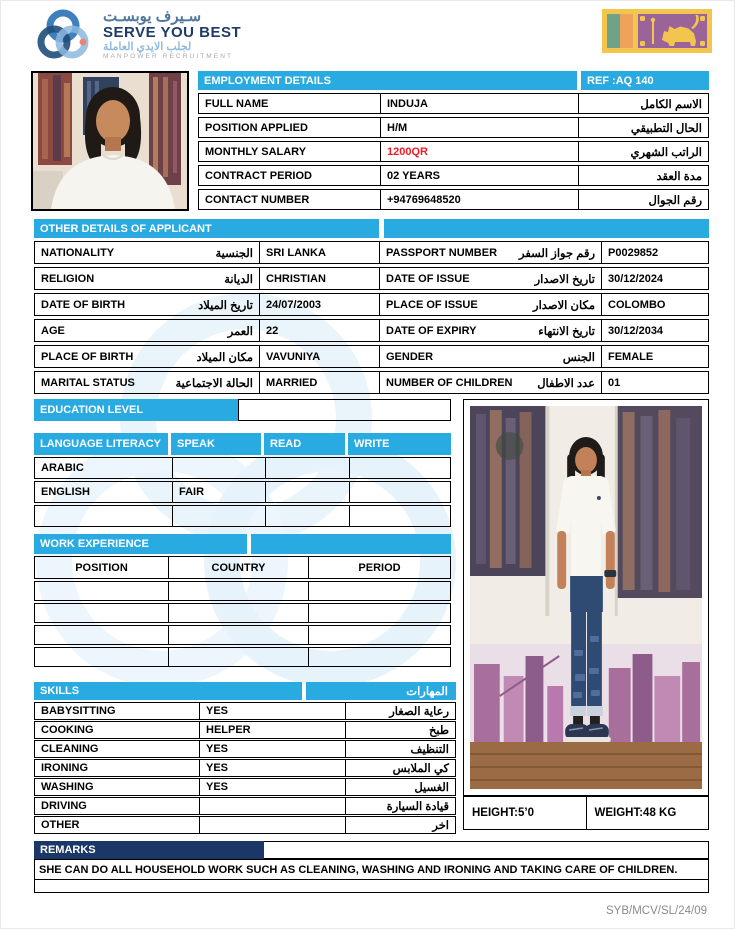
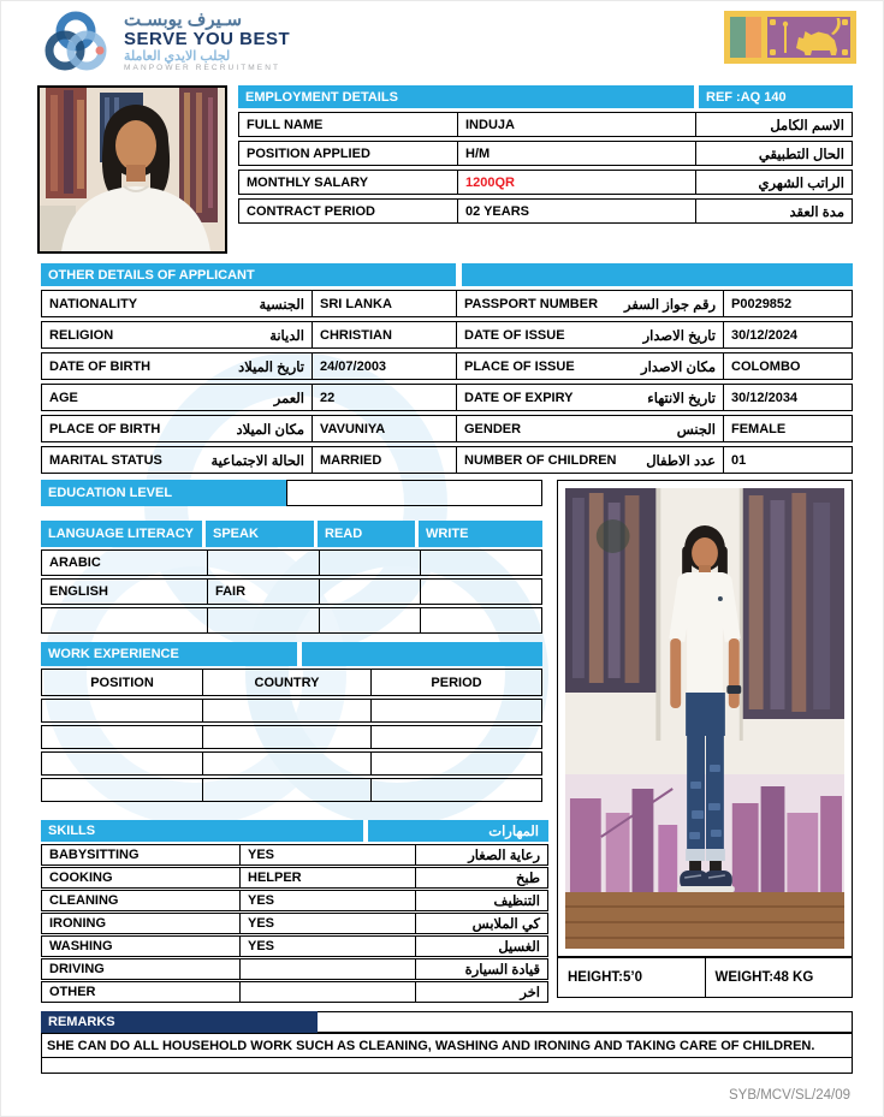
  سـيرف يوبسـت
  SERVE YOU BEST
  لجلب الايدي العاملة
  EMPLOYMENT DETAILS
  REF :AQ 140
  FULL NAME
  INDUJA
  الاسم الكامل
  POSITION APPLIED
  H/M
  الحال التطبيقي
  MONTHLY SALARY
  1200QR
  الراتب الشهري
  CONTRACT PERIOD
  02 YEARS
  مدة العقد
- CONTACT NUMBER
- +94769648520
- رقم الجوال
  OTHER DETAILS OF APPLICANT
  NATIONALITY
  الجنسية
  SRI LANKA
  PASSPORT NUMBER
  رقم جواز السفر
  P0029852
  RELIGION
  الديانة
  CHRISTIAN
  DATE OF ISSUE
  تاريخ الاصدار
  30/12/2024
  DATE OF BIRTH
  تاريخ الميلاد
  24/07/2003
  PLACE OF ISSUE
  مكان الاصدار
  COLOMBO
  AGE
  العمر
  22
  DATE OF EXPIRY
  تاريخ الانتهاء
  30/12/2034
  PLACE OF BIRTH
  مكان الميلاد
  VAVUNIYA
  GENDER
  الجنس
  FEMALE
  MARITAL STATUS
  الحالة الاجتماعية
  MARRIED
  NUMBER OF CHILDREN
  عدد الاطفال
  01
  EDUCATION LEVEL
  LANGUAGE LITERACY
  SPEAK
  READ
  WRITE
  ARABIC
  ENGLISH
  FAIR
  WORK EXPERIENCE
  POSITION
  COUNTRY
  PERIOD
  SKILLS
  المهارات
  BABYSITTING
  YES
  رعاية الصغار
  COOKING
  HELPER
  طبخ
  CLEANING
  YES
  التنظيف
  IRONING
  YES
  كي الملابس
  WASHING
  YES
  الغسيل
  DRIVING
  قيادة السيارة
  OTHER
  اخر
  HEIGHT:5’0
  WEIGHT:48 KG
  REMARKS
  SHE CAN DO ALL HOUSEHOLD WORK SUCH AS CLEANING, WASHING AND IRONING AND TAKING CARE OF CHILDREN.
  SYB/MCV/SL/24/09
